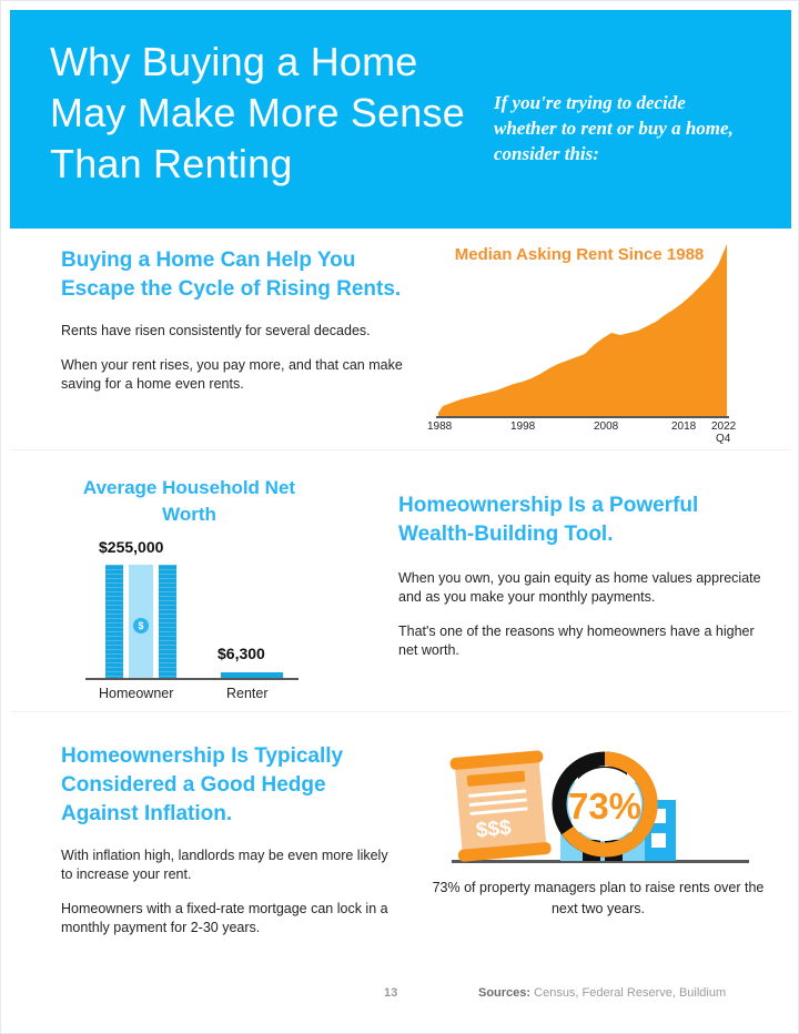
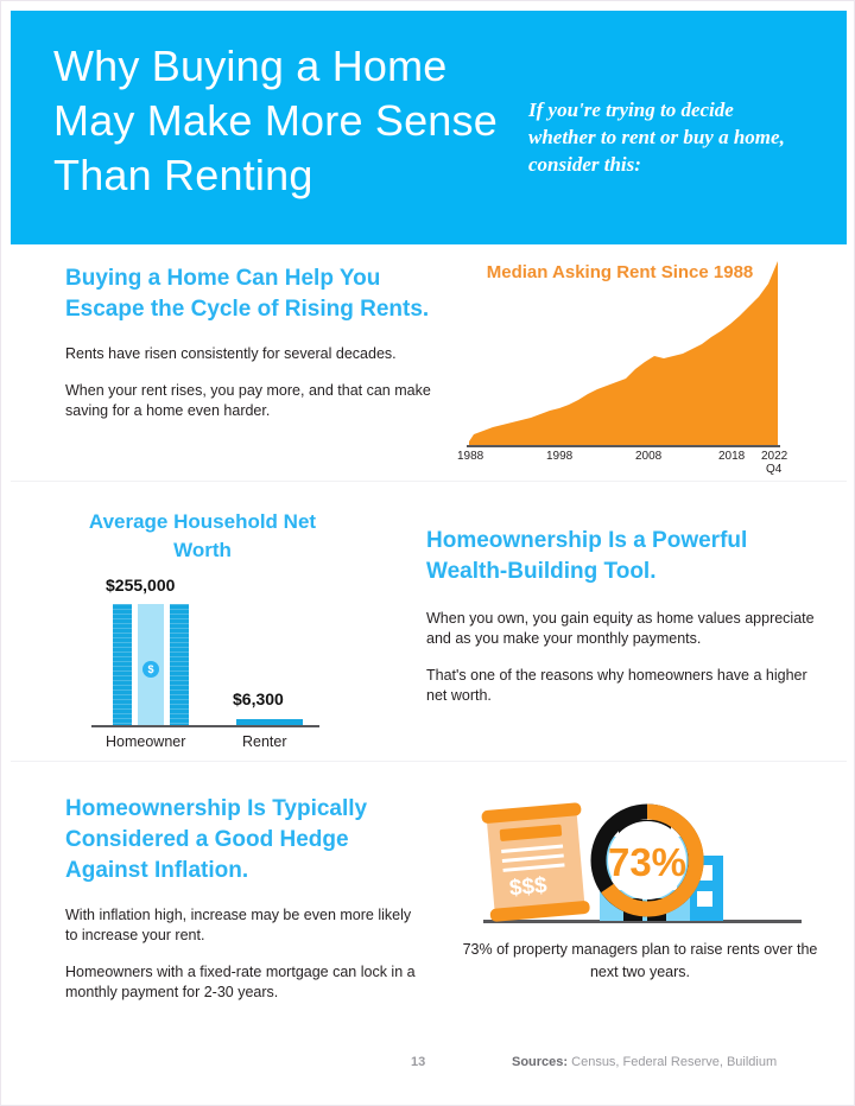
  Why Buying a Home May Make More Sense Than Renting
  If you're trying to decide whether to rent or buy a home, consider this:
  Buying a Home Can Help You Escape the Cycle of Rising Rents.
  Rents have risen consistently for several decades.
- When your rent rises, you pay more, and that can make saving for a home even rents.
+ When your rent rises, you pay more, and that can make saving for a home even harder.
  Median Asking Rent Since 1988
  1988
  1998
  2008
  2018
  2022
  Q4
  Average Household Net Worth
  $255,000
  $
  $6,300
  Homeowner
  Renter
  Homeownership Is a Powerful Wealth-Building Tool.
  When you own, you gain equity as home values appreciate and as you make your monthly payments.
  That's one of the reasons why homeowners have a higher net worth.
  Homeownership Is Typically Considered a Good Hedge Against Inflation.
- With inflation high, landlords may be even more likely to increase your rent.
+ With inflation high, increase may be even more likely to increase your rent.
  Homeowners with a fixed-rate mortgage can lock in a monthly payment for 2-30 years.
  73%
  73% of property managers plan to raise rents over the next two years.
  13
  Sources: Census, Federal Reserve, Buildium
